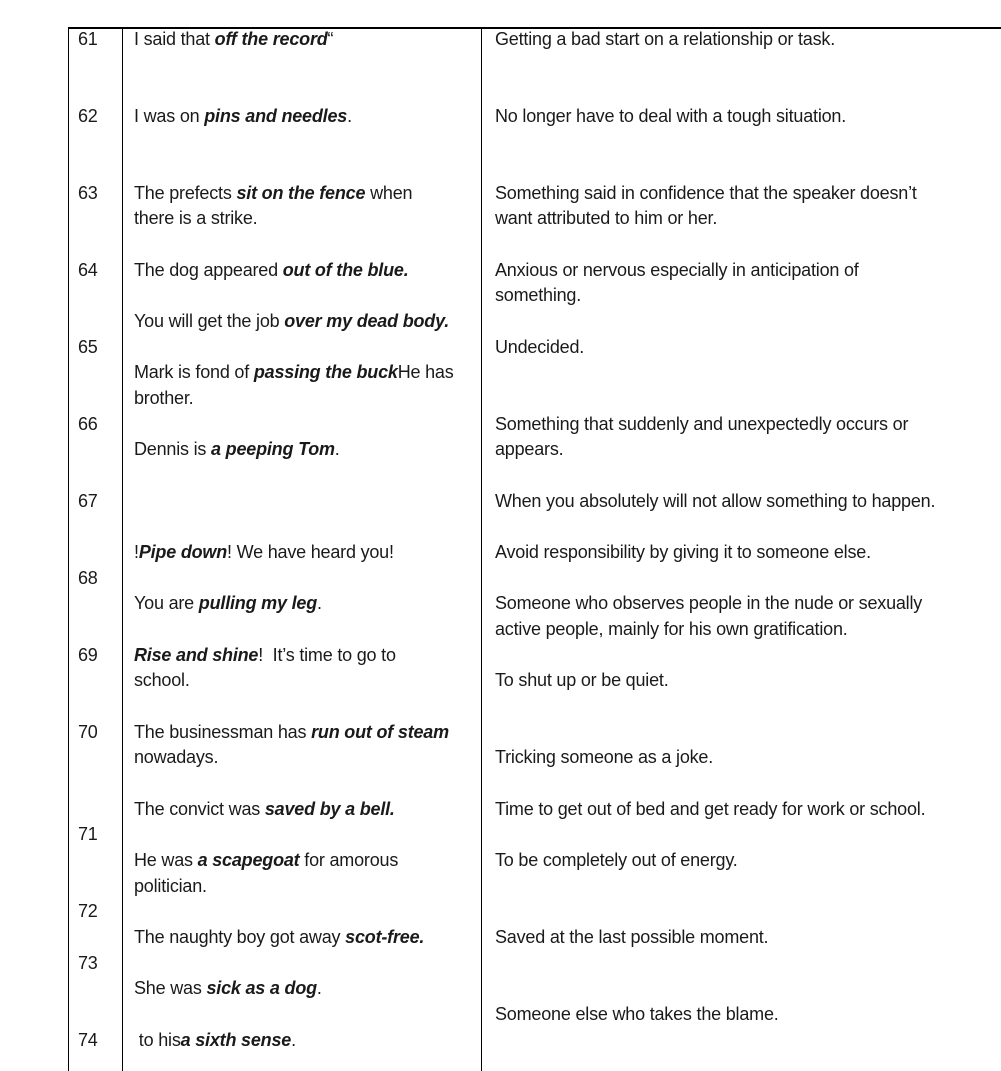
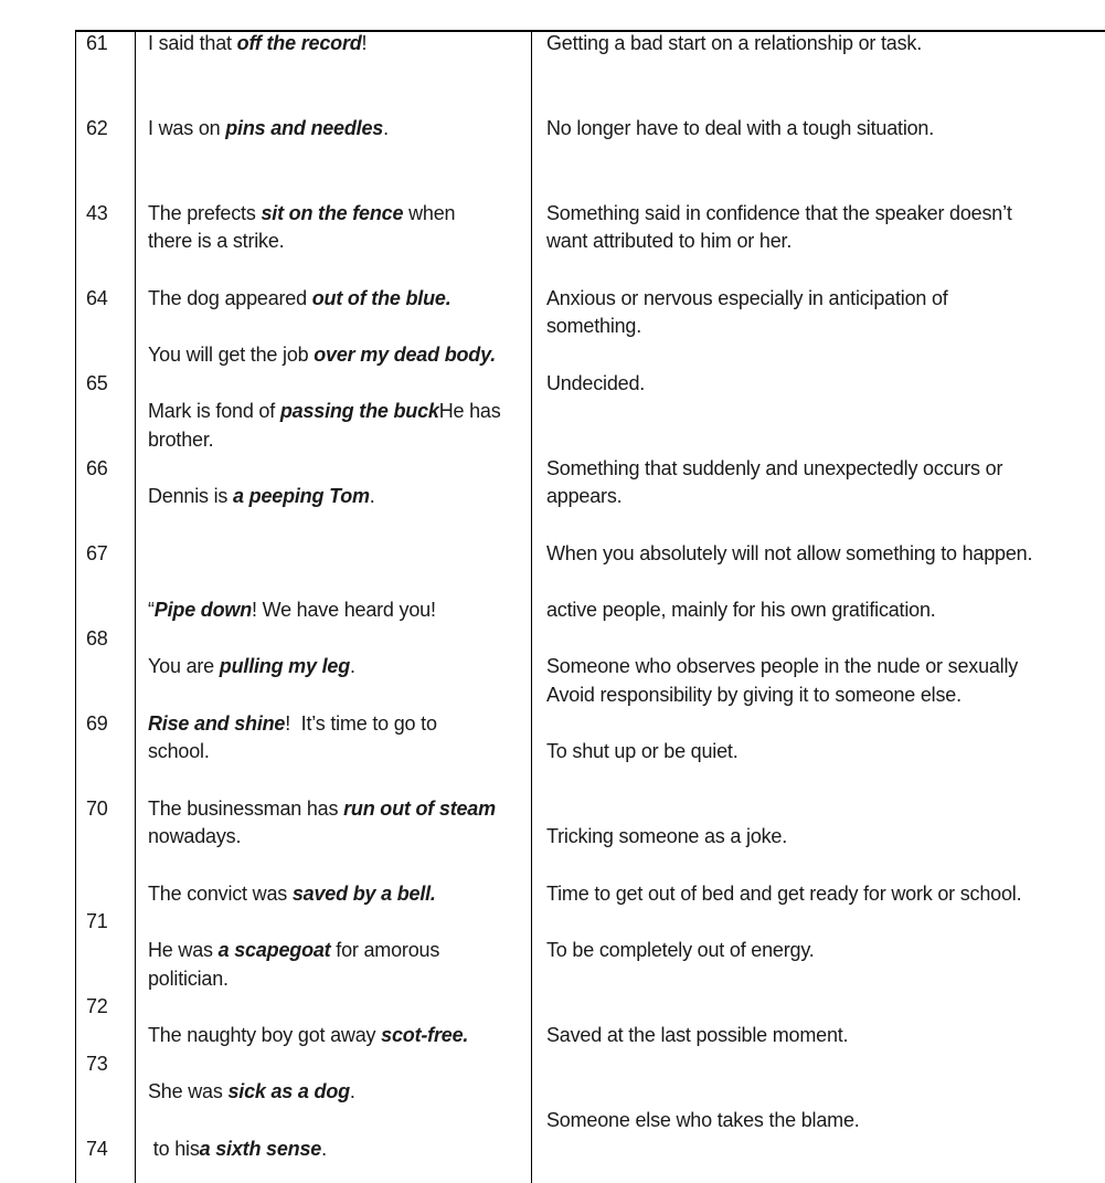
  61
  62
- 63
+ 43
  64
  65
  66
  67
  68
  69
  70
  71
  72
  73
  74
- I said that off the record“
+ I said that off the record!
  I was on pins and needles.
  The prefects sit on the fence when
  there is a strike.
  The dog appeared out of the blue.
  You will get the job over my dead body.
  Mark is fond of passing the buckHe has
  brother.
  Dennis is a peeping Tom.
- !Pipe down! We have heard you!
+ “Pipe down! We have heard you!
  You are pulling my leg.
  Rise and shine! It’s time to go to
  school.
  The businessman has run out of steam
  nowadays.
  The convict was saved by a bell.
  He was a scapegoat for amorous
  politician.
  The naughty boy got away scot-free.
  She was sick as a dog.
  to hisa sixth sense.
  Getting a bad start on a relationship or task.
  No longer have to deal with a tough situation.
  Something said in confidence that the speaker doesn’t
  want attributed to him or her.
  Anxious or nervous especially in anticipation of
  something.
  Undecided.
  Something that suddenly and unexpectedly occurs or
  appears.
  When you absolutely will not allow something to happen.
- Avoid responsibility by giving it to someone else.
+ active people, mainly for his own gratification.
  Someone who observes people in the nude or sexually
- active people, mainly for his own gratification.
+ Avoid responsibility by giving it to someone else.
  To shut up or be quiet.
  Tricking someone as a joke.
  Time to get out of bed and get ready for work or school.
  To be completely out of energy.
  Saved at the last possible moment.
  Someone else who takes the blame.
